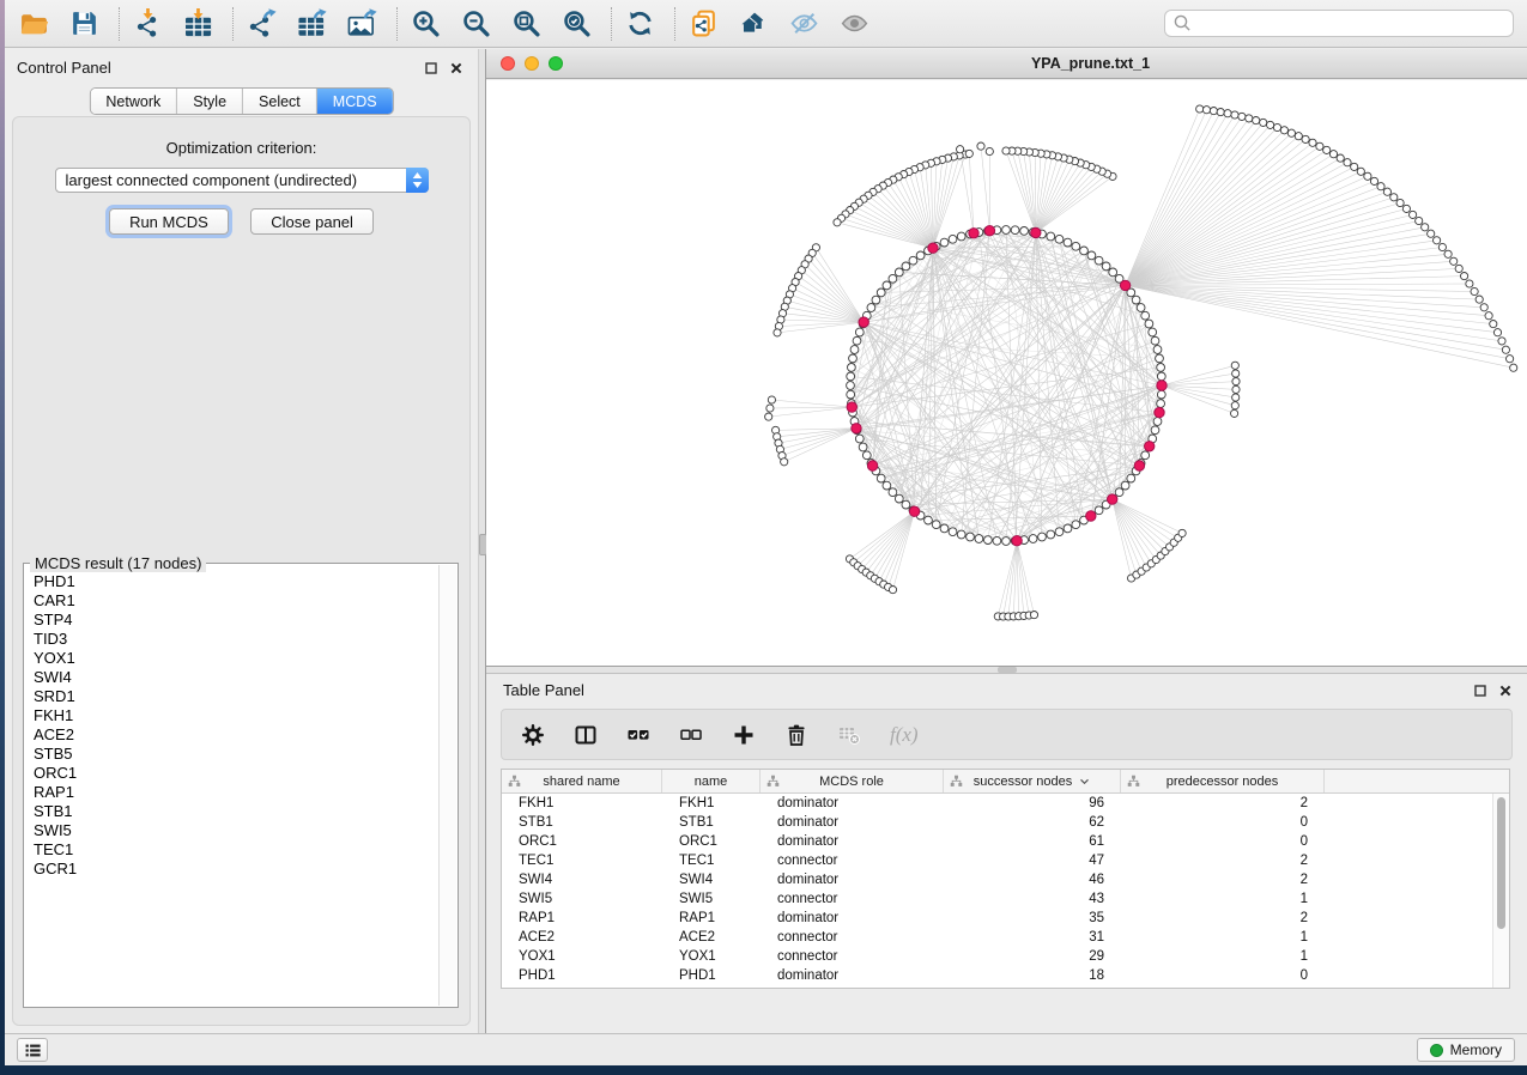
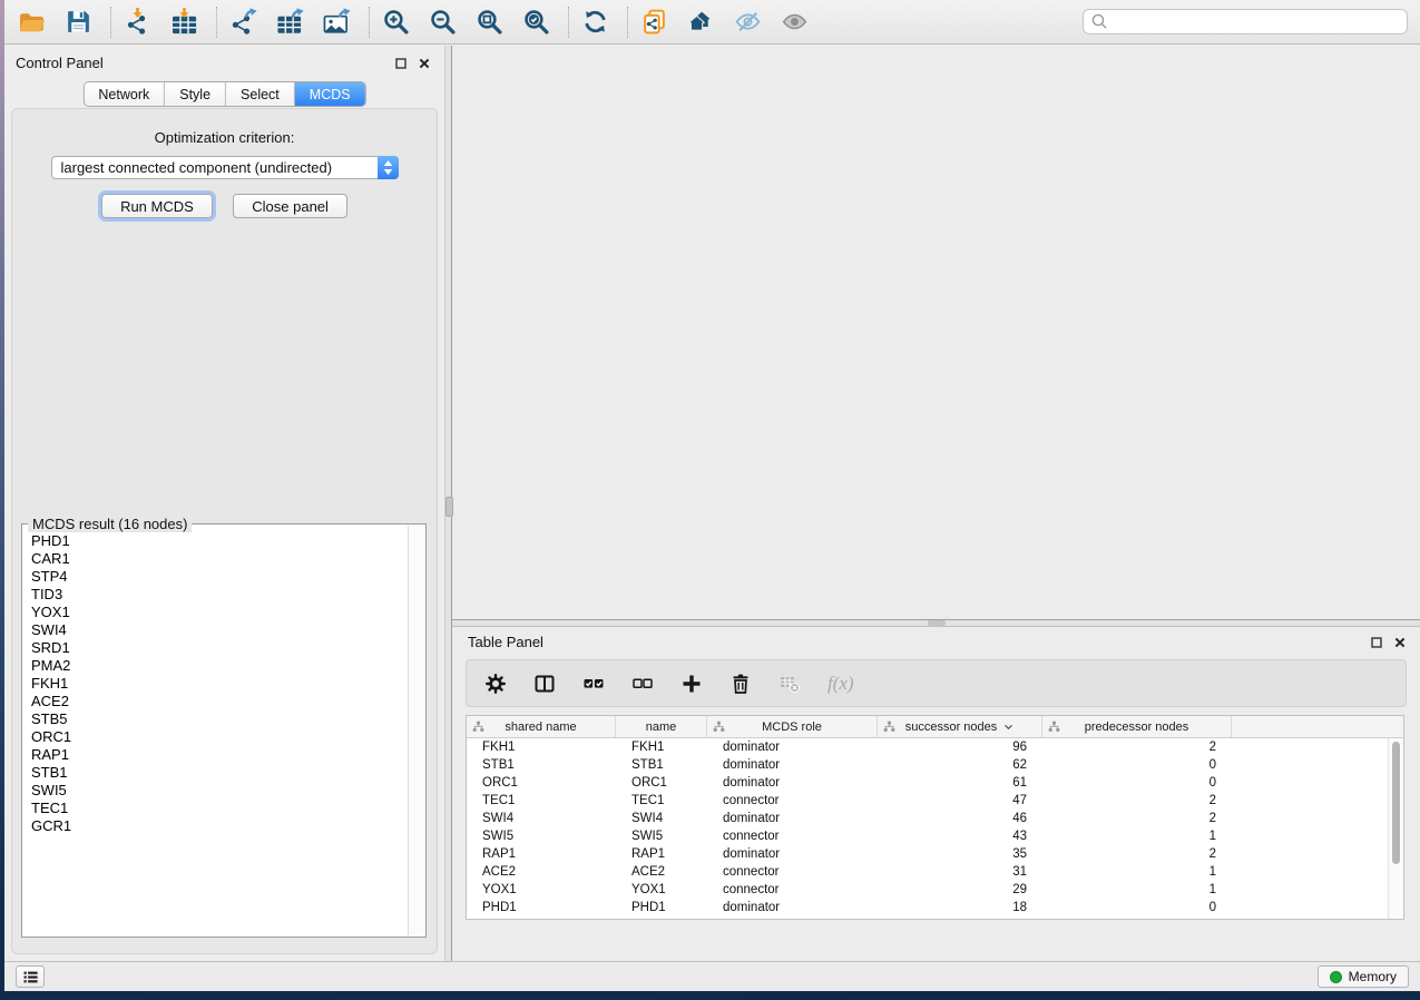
  Control Panel
  Network
  Style
  Select
  MCDS
  Optimization criterion:
  largest connected component (undirected)
  Run MCDS Close panel
- MCDS result (17 nodes)
+ MCDS result (16 nodes)
  PHD1
  CAR1
  STP4
  TID3
  YOX1
  SWI4
  SRD1
+ PMA2
  FKH1
  ACE2
  STB5
  ORC1
  RAP1
  STB1
  SWI5
  TEC1
  GCR1
- YPA_prune.txt_1
  Table Panel
  f(x)
  shared name
  name
  MCDS role
  successor nodes
  predecessor nodes
  FKH1
  FKH1
  dominator
  96
  2
  STB1
  STB1
  dominator
  62
  0
  ORC1
  ORC1
  dominator
  61
  0
  TEC1
  TEC1
  connector
  47
  2
  SWI4
  SWI4
  dominator
  46
  2
  SWI5
  SWI5
  connector
  43
  1
  RAP1
  RAP1
  dominator
  35
  2
  ACE2
  ACE2
  connector
  31
  1
  YOX1
  YOX1
  connector
  29
  1
  PHD1
  PHD1
  dominator
  18
  0
  Memory
